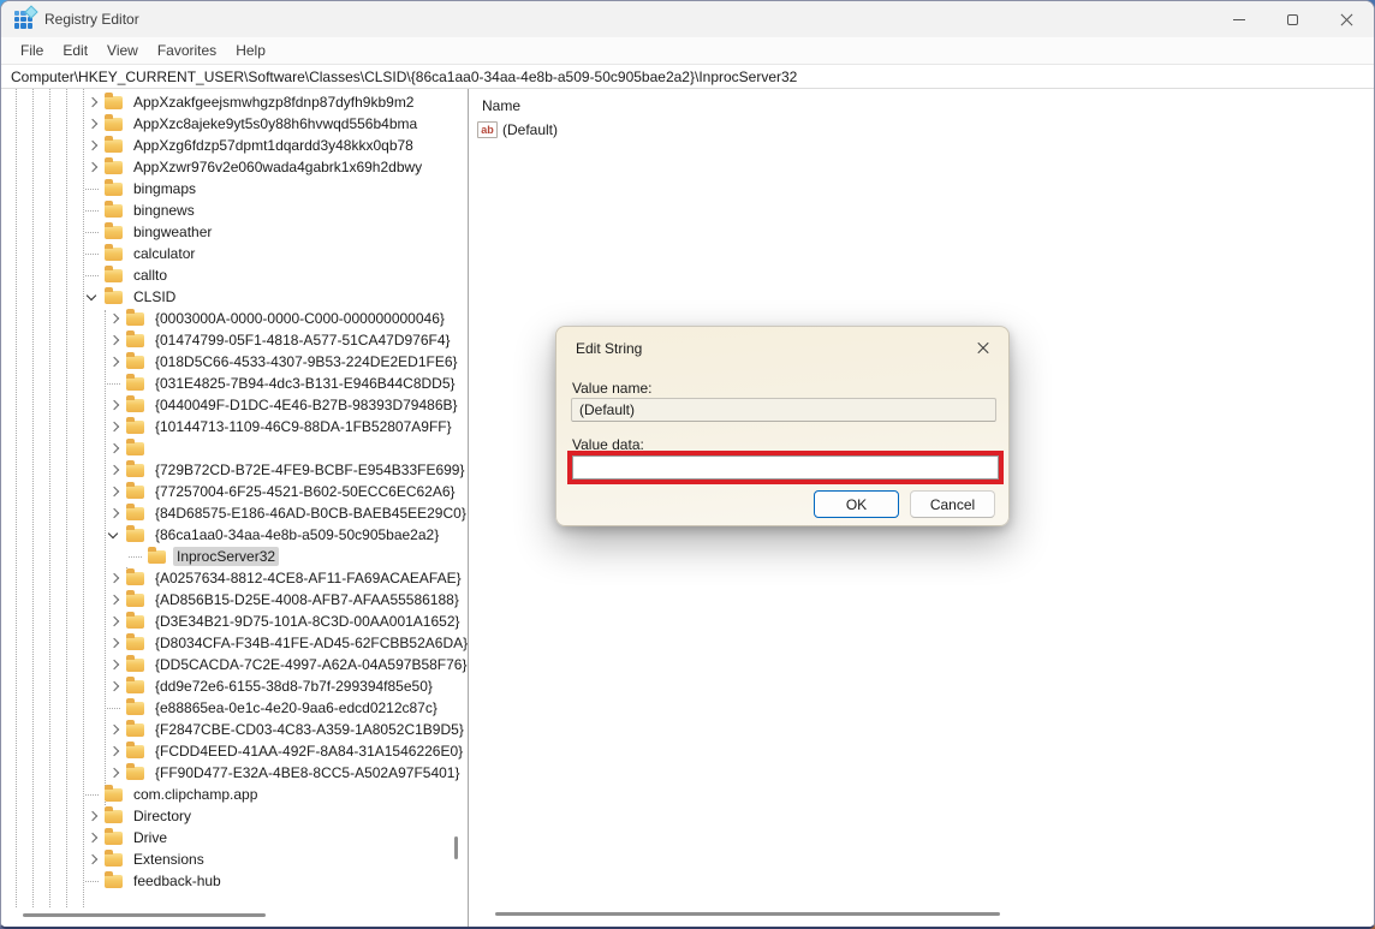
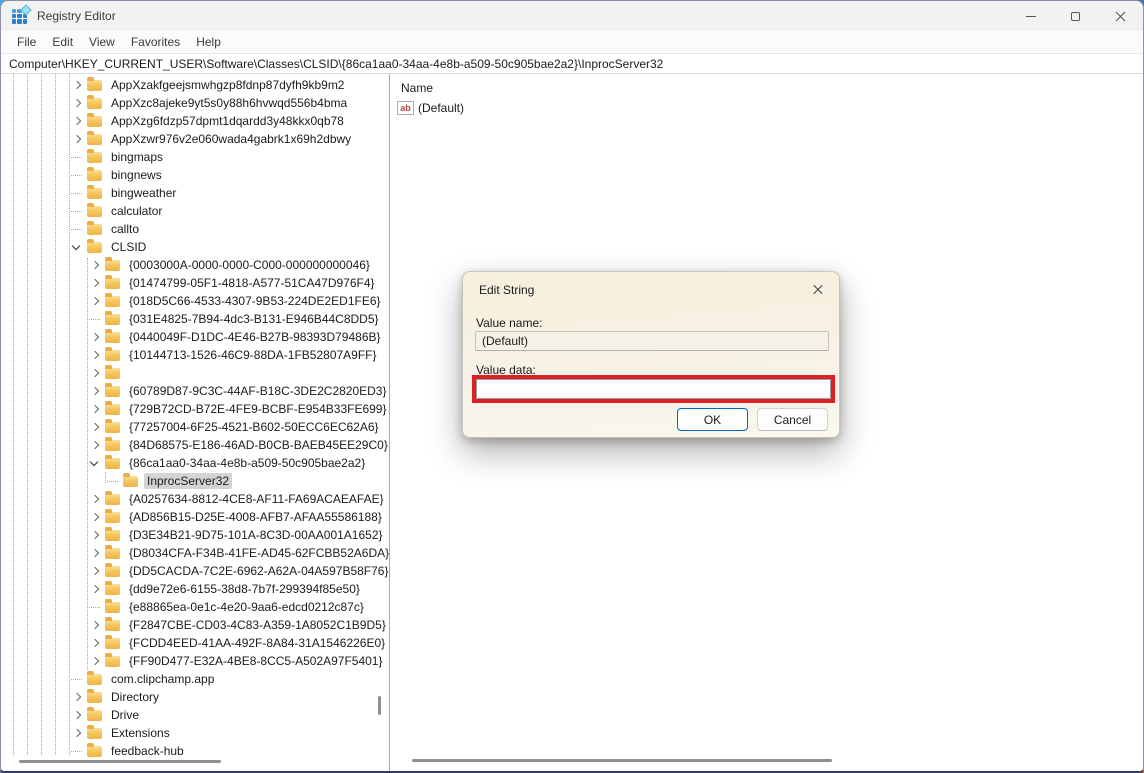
  Registry Editor
  File
  Edit
  View
  Favorites
  Help
  Computer\HKEY_CURRENT_USER\Software\Classes\CLSID\{86ca1aa0-34aa-4e8b-a509-50c905bae2a2}\InprocServer32
  AppXzakfgeejsmwhgzp8fdnp87dyfh9kb9m2
  AppXzc8ajeke9yt5s0y88h6hvwqd556b4bma
  AppXzg6fdzp57dpmt1dqardd3y48kkx0qb78
  AppXzwr976v2e060wada4gabrk1x69h2dbwy
  bingmaps
  bingnews
  bingweather
  calculator
  callto
  CLSID
  {0003000A-0000-0000-C000-000000000046}
  {01474799-05F1-4818-A577-51CA47D976F4}
  {018D5C66-4533-4307-9B53-224DE2ED1FE6}
  {031E4825-7B94-4dc3-B131-E946B44C8DD5}
  {0440049F-D1DC-4E46-B27B-98393D79486B}
- {10144713-1109-46C9-88DA-1FB52807A9FF}
+ {10144713-1526-46C9-88DA-1FB52807A9FF}
+ {60789D87-9C3C-44AF-B18C-3DE2C2820ED3}
  {729B72CD-B72E-4FE9-BCBF-E954B33FE699}
  {77257004-6F25-4521-B602-50ECC6EC62A6}
  {84D68575-E186-46AD-B0CB-BAEB45EE29C0}
  {86ca1aa0-34aa-4e8b-a509-50c905bae2a2}
  InprocServer32
  {A0257634-8812-4CE8-AF11-FA69ACAEAFAE}
  {AD856B15-D25E-4008-AFB7-AFAA55586188}
  {D3E34B21-9D75-101A-8C3D-00AA001A1652}
  {D8034CFA-F34B-41FE-AD45-62FCBB52A6DA}
- {DD5CACDA-7C2E-4997-A62A-04A597B58F76}
+ {DD5CACDA-7C2E-6962-A62A-04A597B58F76}
  {dd9e72e6-6155-38d8-7b7f-299394f85e50}
  {e88865ea-0e1c-4e20-9aa6-edcd0212c87c}
  {F2847CBE-CD03-4C83-A359-1A8052C1B9D5}
  {FCDD4EED-41AA-492F-8A84-31A1546226E0}
  {FF90D477-E32A-4BE8-8CC5-A502A97F5401}
  com.clipchamp.app
  Directory
  Drive
  Extensions
  feedback-hub
  Name
  ab
  (Default)
  Edit String
  Value name:
  (Default)
  Value data:
  OK
  Cancel
